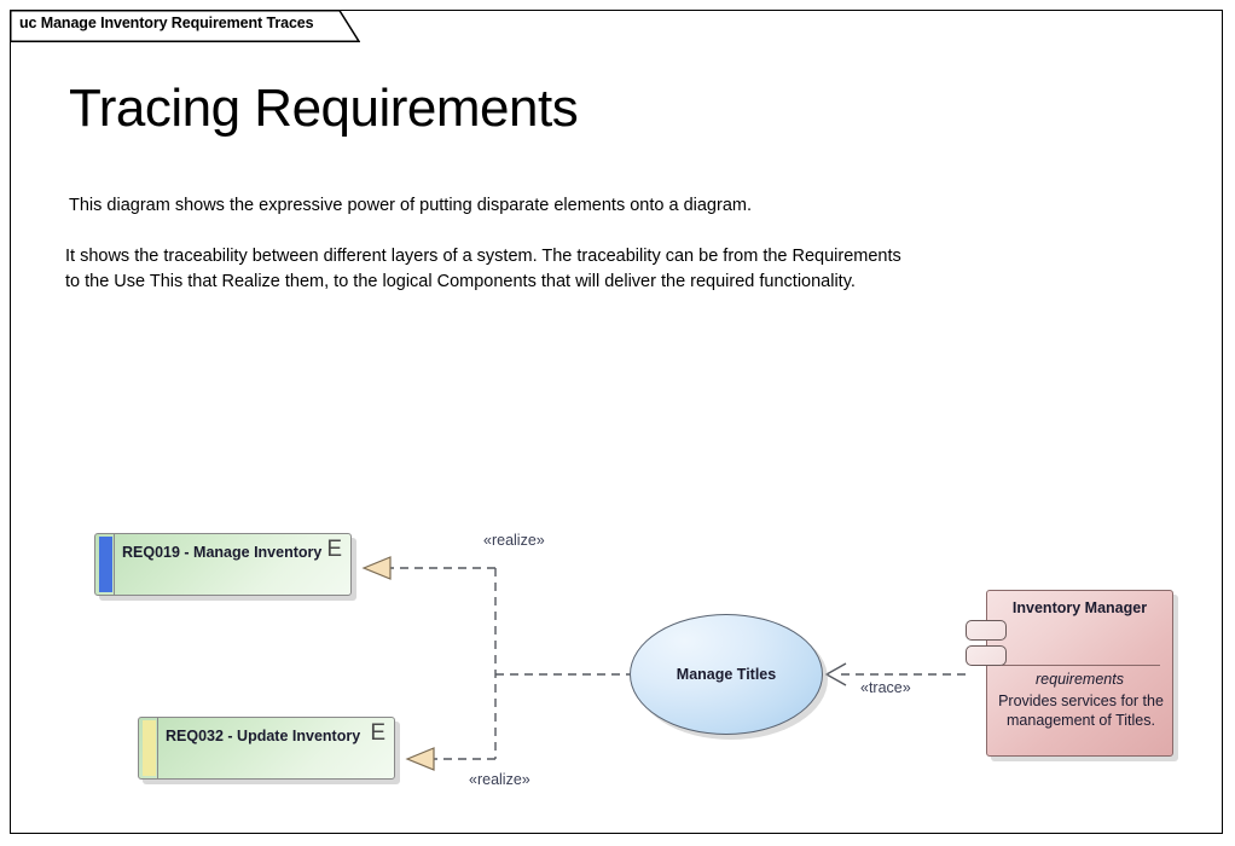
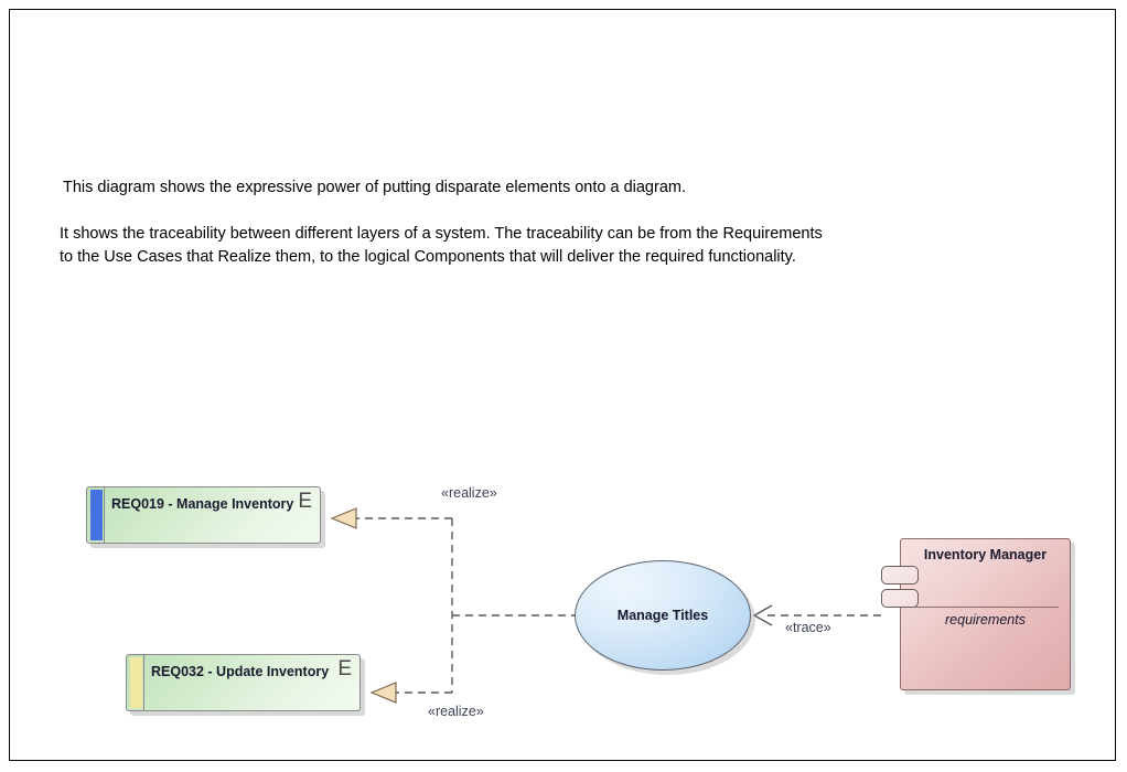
- uc Manage Inventory Requirement Traces
- Tracing Requirements
  This diagram shows the expressive power of putting disparate elements onto a diagram.
- It shows the traceability between different layers of a system. The traceability can be from the Requirements to the Use This that Realize them, to the logical Components that will deliver the required functionality.
+ It shows the traceability between different layers of a system. The traceability can be from the Requirements to the Use Cases that Realize them, to the logical Components that will deliver the required functionality.
  «realize»
  «realize»
  «trace»
  REQ019 - Manage Inventory
  E
  REQ032 - Update Inventory
  E
  Manage Titles
  Inventory Manager
  requirements
- Provides services for the management of Titles.
